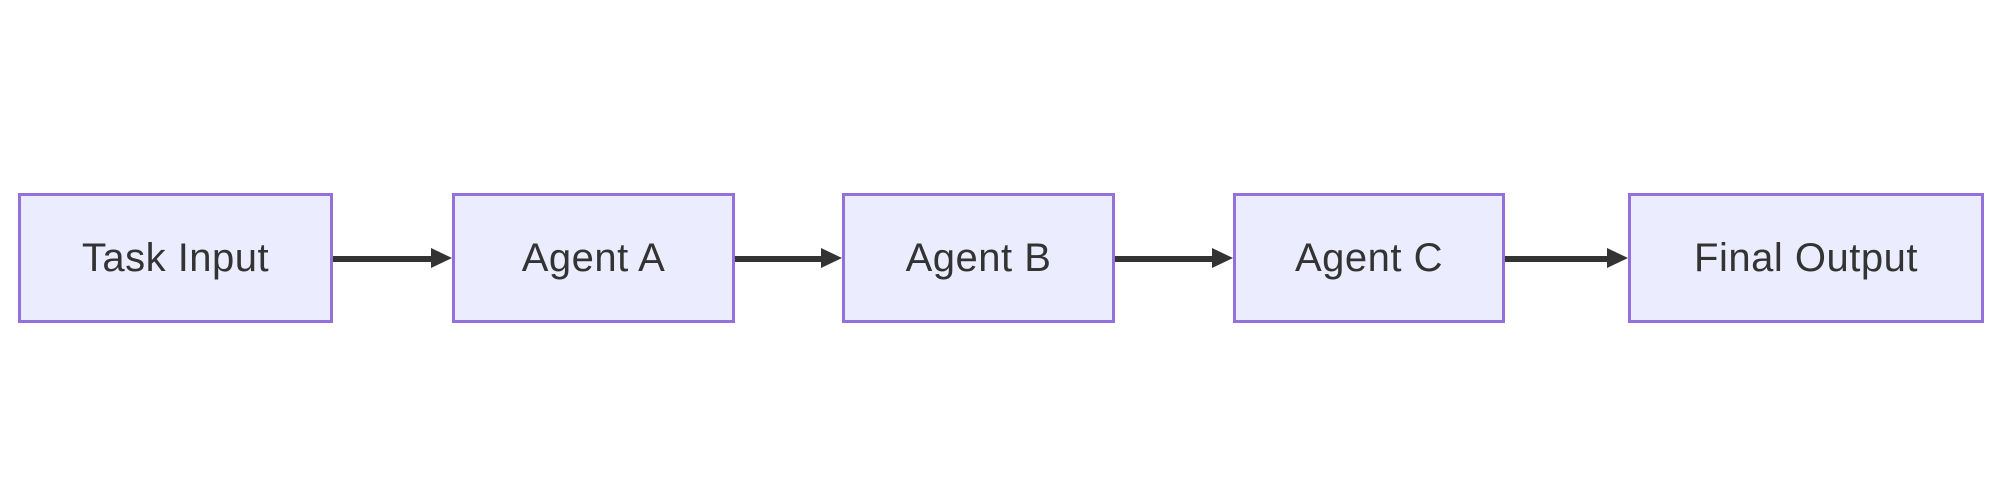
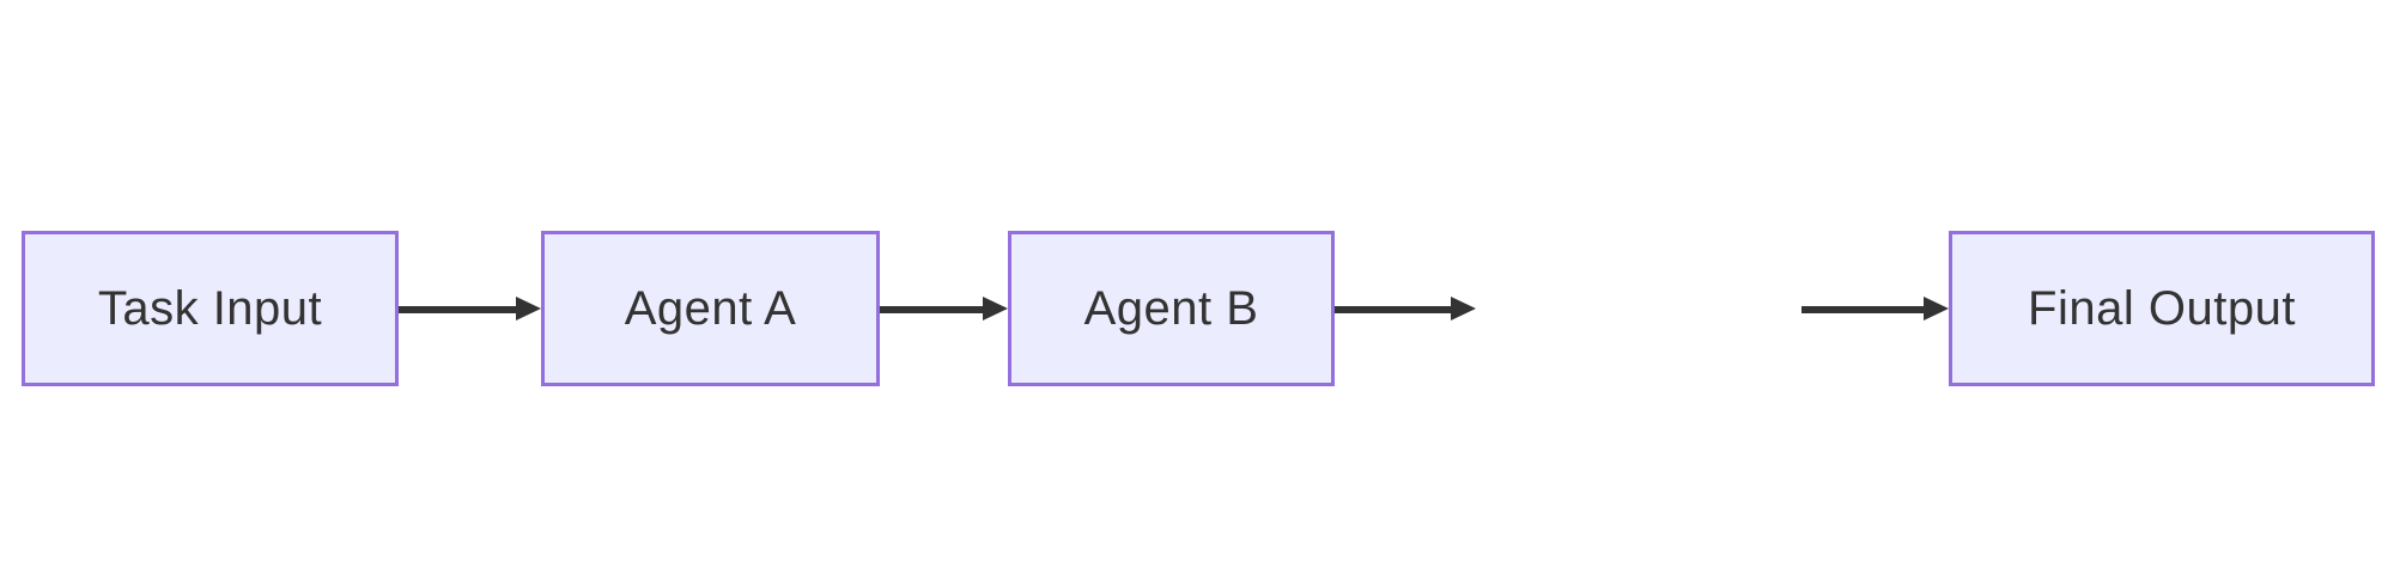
  Task Input
  Agent A
  Agent B
- Agent C
  Final Output
